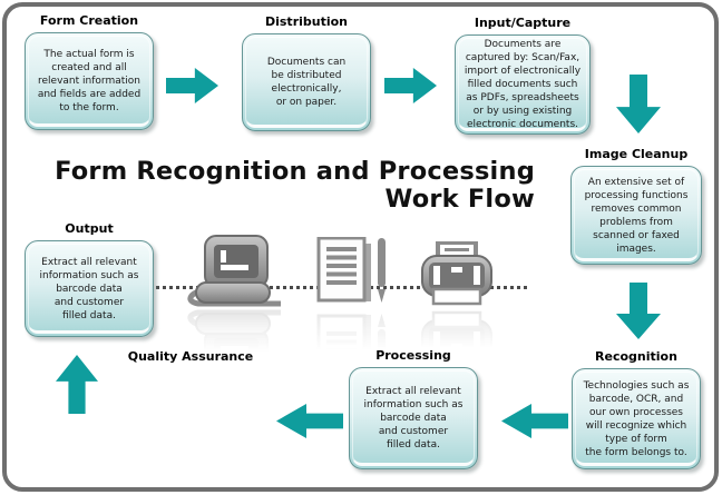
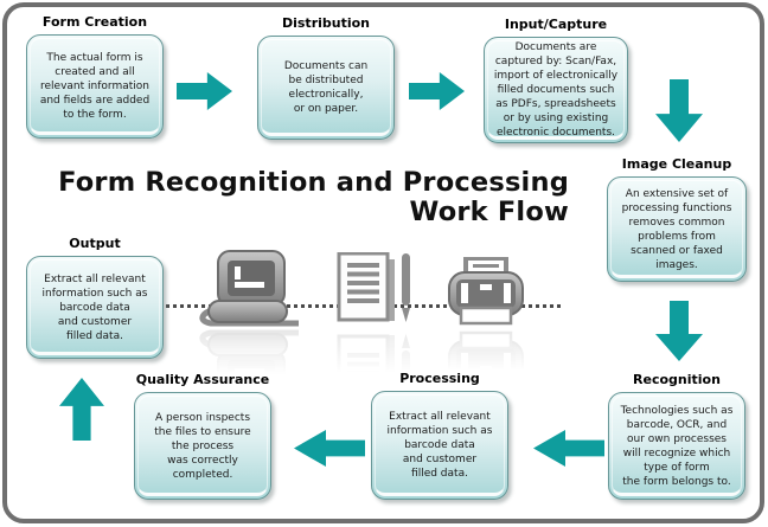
  Form Recognition and Processing
  Work Flow
  Form Creation
  The actual form is
  created and all
  relevant information
  and fields are added
  to the form.
  Distribution
  Documents can
  be distributed
  electronically,
  or on paper.
  Input/Capture
  Documents are
  captured by: Scan/Fax,
  import of electronically
  filled documents such
  as PDFs, spreadsheets
  or by using existing
  electronic documents.
  Image Cleanup
  An extensive set of
  processing functions
  removes common
  problems from
  scanned or faxed
  images.
  Recognition
  Technologies such as
  barcode, OCR, and
  our own processes
  will recognize which
  type of form
  the form belongs to.
  Processing
  Extract all relevant
  information such as
  barcode data
  and customer
  filled data.
  Quality Assurance
+ A person inspects
+ the files to ensure
+ the process
+ was correctly
+ completed.
  Output
  Extract all relevant
  information such as
  barcode data
  and customer
  filled data.
